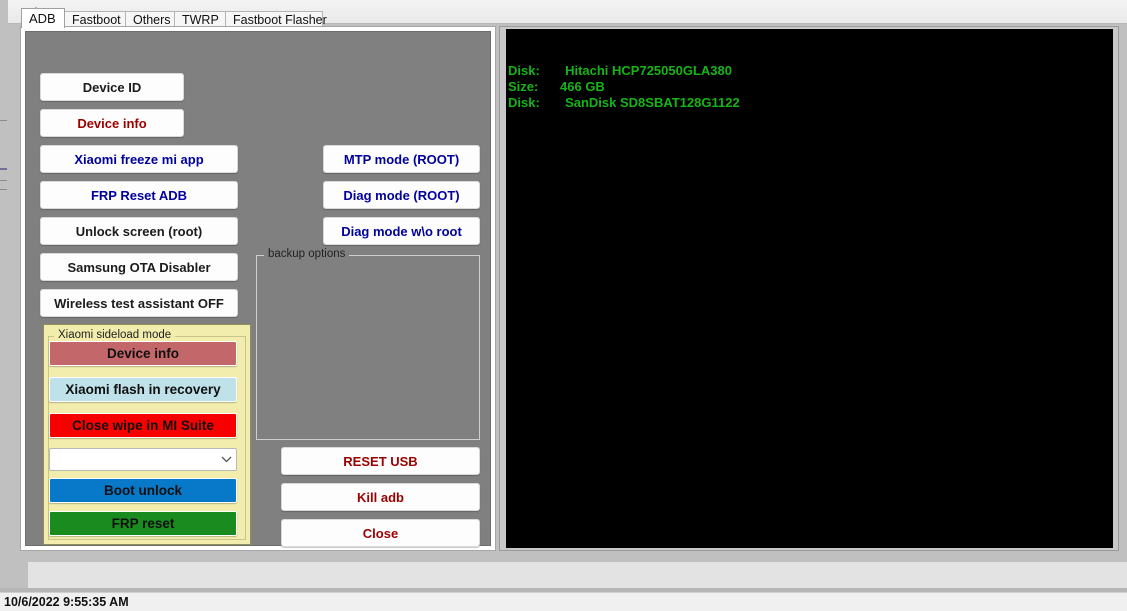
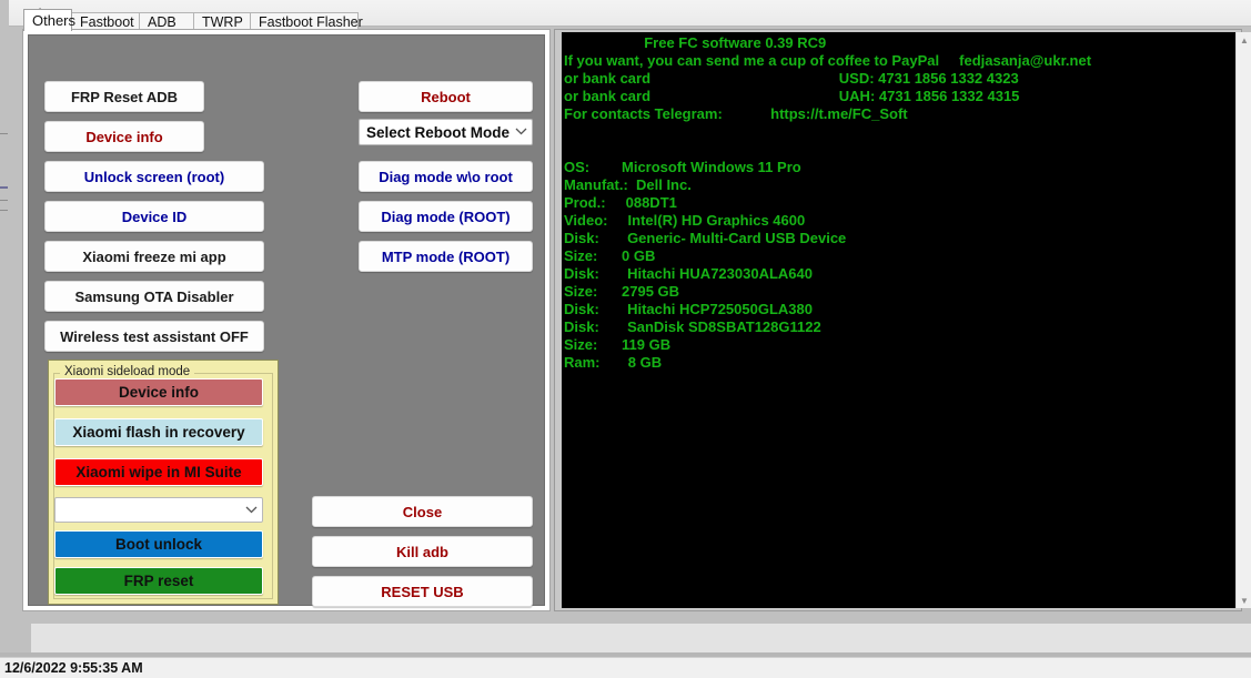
- ADB
+ Others
  Fastboot
- Others
+ ADB
  TWRP
  Fastboot Flasher
- Device ID
+ FRP Reset ADB
  Device info
- Xiaomi freeze mi app
+ Unlock screen (root)
- FRP Reset ADB
+ Device ID
- Unlock screen (root)
+ Xiaomi freeze mi app
  Samsung OTA Disabler
  Wireless test assistant OFF
  Xiaomi sideload mode
  Device info
  Xiaomi flash in recovery
- Close wipe in MI Suite
+ Xiaomi wipe in MI Suite
  Boot unlock
  FRP reset
+ Reboot
+ Select Reboot Mode
- MTP mode (ROOT)
+ Diag mode w\o root
  Diag mode (ROOT)
- Diag mode w\o root
+ MTP mode (ROOT)
- backup options
- RESET USB
+ Close
  Kill adb
- Close
+ RESET USB
+ Free FC software 0.39 RC9
+ If you want, you can send me a cup of coffee to PayPal fedjasanja@ukr.net
+ or bank card USD: 4731 1856 1332 4323
+ or bank card UAH: 4731 1856 1332 4315
+ For contacts Telegram: https://t.me/FC_Soft
+ OS: Microsoft Windows 11 Pro
+ Manufat.: Dell Inc.
+ Prod.: 088DT1
+ Video: Intel(R) HD Graphics 4600
+ Disk: Generic- Multi-Card USB Device
+ Size: 0 GB
+ Disk: Hitachi HUA723030ALA640
+ Size: 2795 GB
  Disk: Hitachi HCP725050GLA380
- Size: 466 GB
  Disk: SanDisk SD8SBAT128G1122
+ Size: 119 GB
+ Ram: 8 GB
+ ▲
+ ▼
- 10/6/2022 9:55:35 AM
+ 12/6/2022 9:55:35 AM
